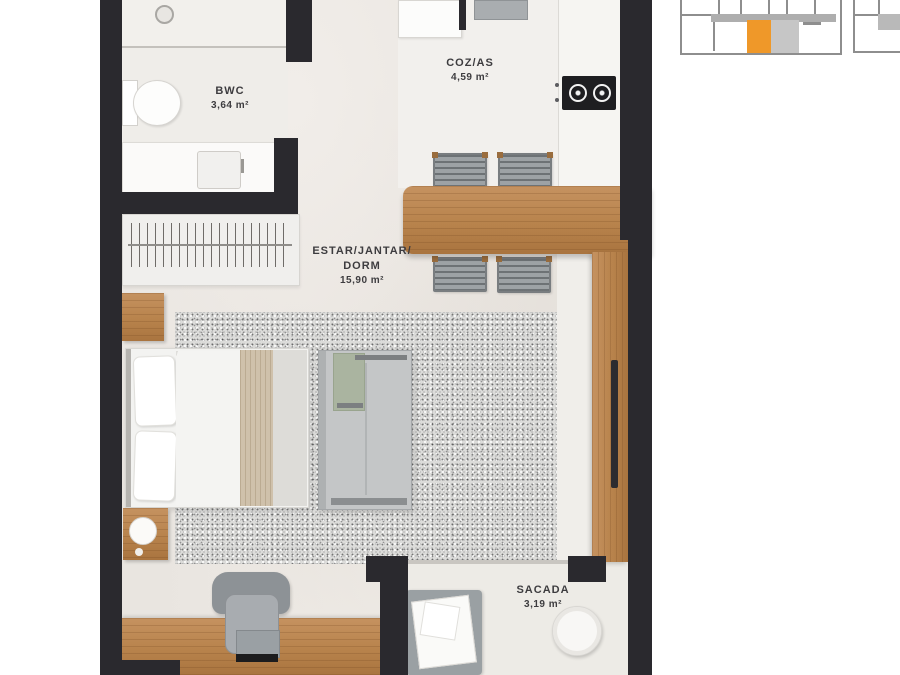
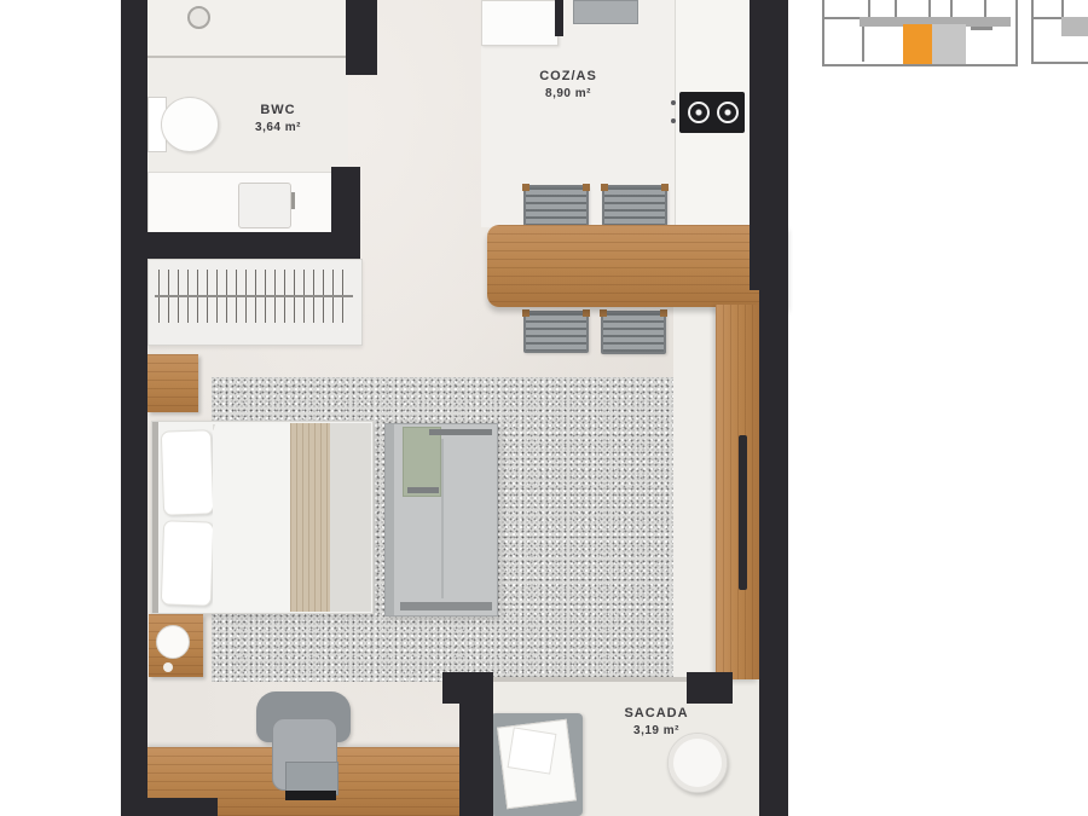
  BWC
  3,64 m²
  COZ/AS
- 4,59 m²
+ 8,90 m²
- ESTAR/JANTAR/
- DORM
- 15,90 m²
  SACADA
  3,19 m²
